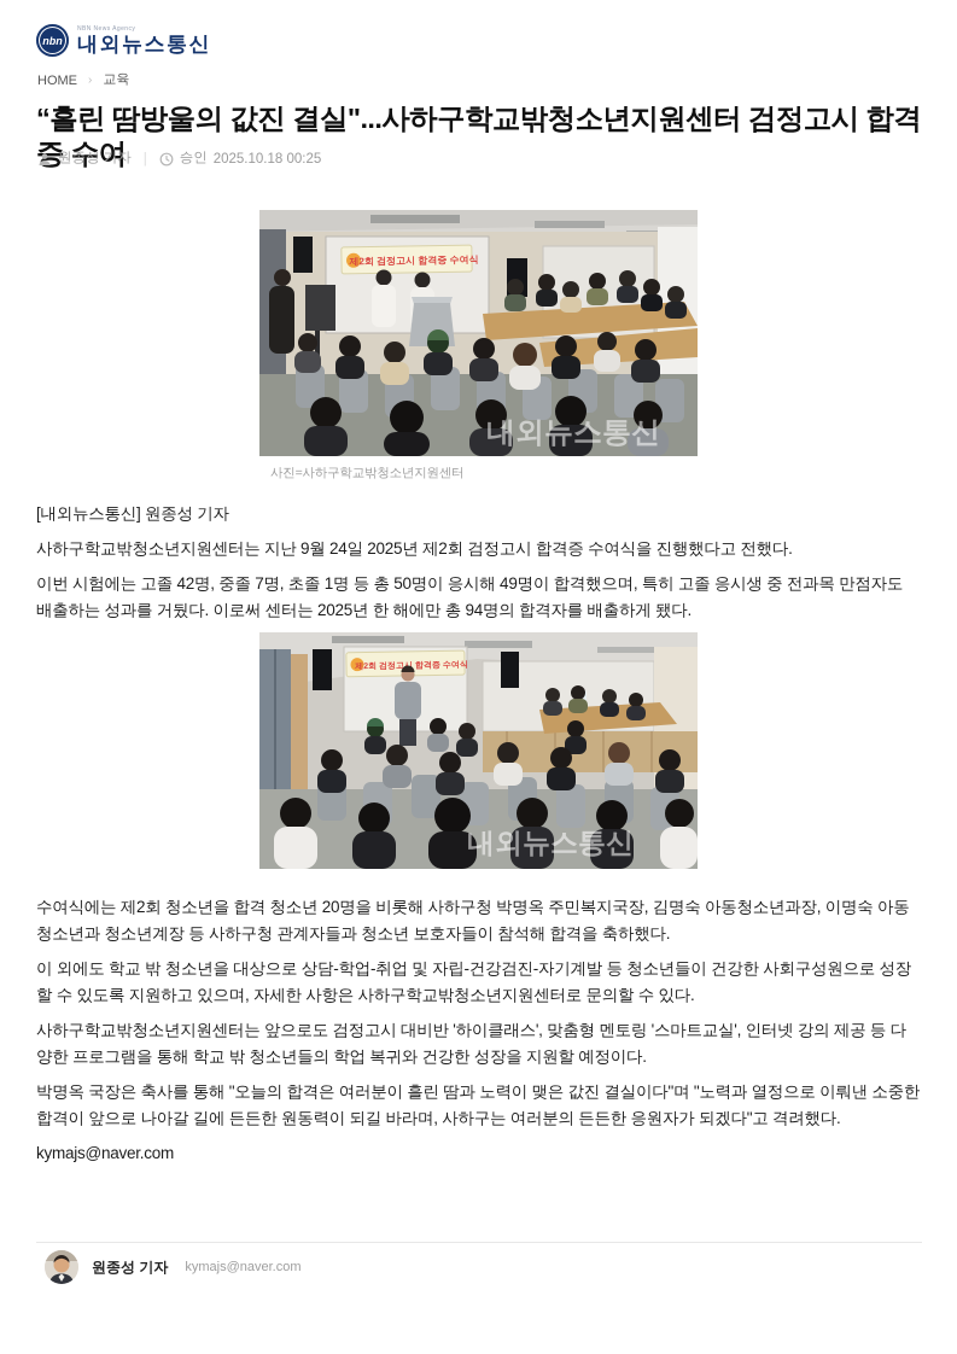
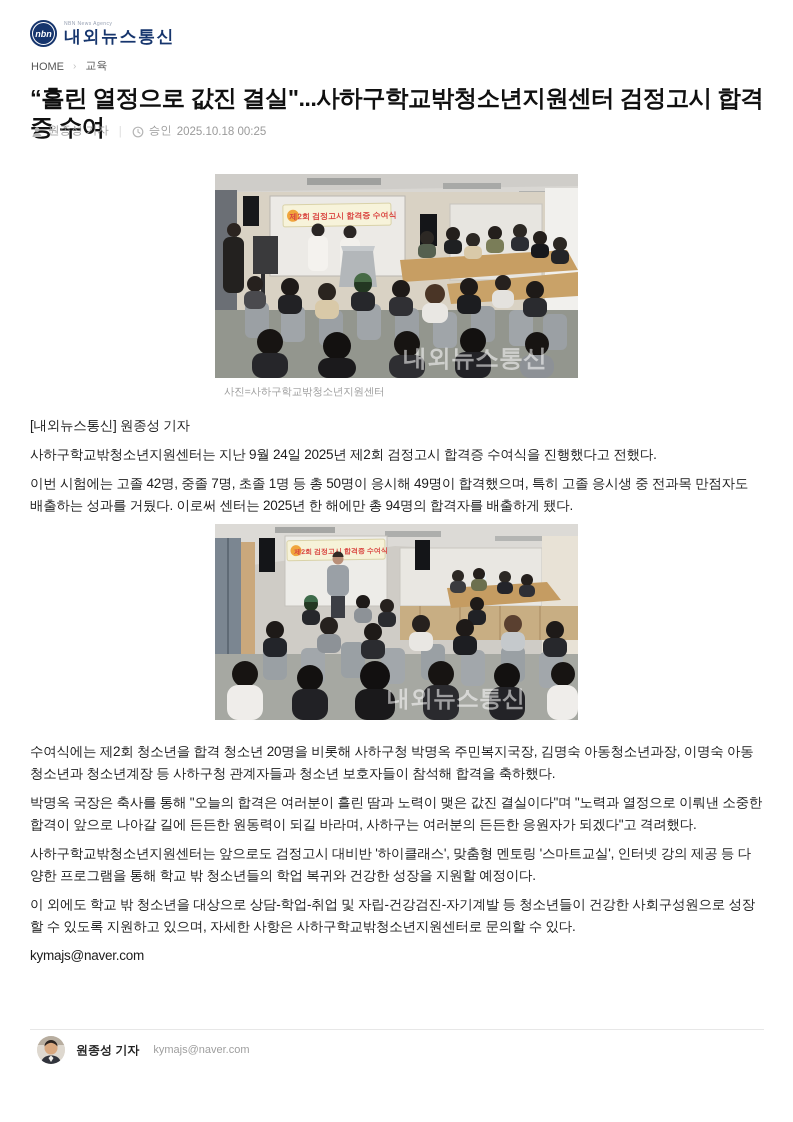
  nbn
  내외뉴스통신
  HOME
  ›
  교육
- “흘린 땀방울의 값진 결실"...사하구학교밖청소년지원센터 검정고시 합격증 수여
+ “흘린 열정으로 값진 결실"...사하구학교밖청소년지원센터 검정고시 합격증 수여
  원종성 기자
  |
  승인
  2025.10.18 00:25
  제2회 검정고시 합격증 수여식
  내외뉴스통신
  사진=사하구학교밖청소년지원센터
  [내외뉴스통신] 원종성 기자
  사하구학교밖청소년지원센터는 지난 9월 24일 2025년 제2회 검정고시 합격증 수여식을 진행했다고 전했다.
  이번 시험에는 고졸 42명, 중졸 7명, 초졸 1명 등 총 50명이 응시해 49명이 합격했으며, 특히 고졸 응시생 중 전과목 만점자도 배출하는 성과를 거뒀다. 이로써 센터는 2025년 한 해에만 총 94명의 합격자를 배출하게 됐다.
  제2회 검정고 합격증 수여식
  내외뉴스통신
  수여식에는 제2회 청소년을 합격 청소년 20명을 비롯해 사하구청 박명옥 주민복지국장, 김명숙 아동청소년과장, 이명숙 아동청소년과 청소년계장 등 사하구청 관계자들과 청소년 보호자들이 참석해 합격을 축하했다.
- 이 외에도 학교 밖 청소년을 대상으로 상담-학업-취업 및 자립-건강검진-자기계발 등 청소년들이 건강한 사회구성원으로 성장할 수 있도록 지원하고 있으며, 자세한 사항은 사하구학교밖청소년지원센터로 문의할 수 있다.
+ 박명옥 국장은 축사를 통해 "오늘의 합격은 여러분이 흘린 땀과 노력이 맺은 값진 결실이다"며 "노력과 열정으로 이뤄낸 소중한 합격이 앞으로 나아갈 길에 든든한 원동력이 되길 바라며, 사하구는 여러분의 든든한 응원자가 되겠다"고 격려했다.
  사하구학교밖청소년지원센터는 앞으로도 검정고시 대비반 '하이클래스', 맞춤형 멘토링 '스마트교실', 인터넷 강의 제공 등 다양한 프로그램을 통해 학교 밖 청소년들의 학업 복귀와 건강한 성장을 지원할 예정이다.
- 박명옥 국장은 축사를 통해 "오늘의 합격은 여러분이 흘린 땀과 노력이 맺은 값진 결실이다"며 "노력과 열정으로 이뤄낸 소중한 합격이 앞으로 나아갈 길에 든든한 원동력이 되길 바라며, 사하구는 여러분의 든든한 응원자가 되겠다"고 격려했다.
+ 이 외에도 학교 밖 청소년을 대상으로 상담-학업-취업 및 자립-건강검진-자기계발 등 청소년들이 건강한 사회구성원으로 성장할 수 있도록 지원하고 있으며, 자세한 사항은 사하구학교밖청소년지원센터로 문의할 수 있다.
  kymajs@naver.com
  원종성 기자
  kymajs@naver.com
